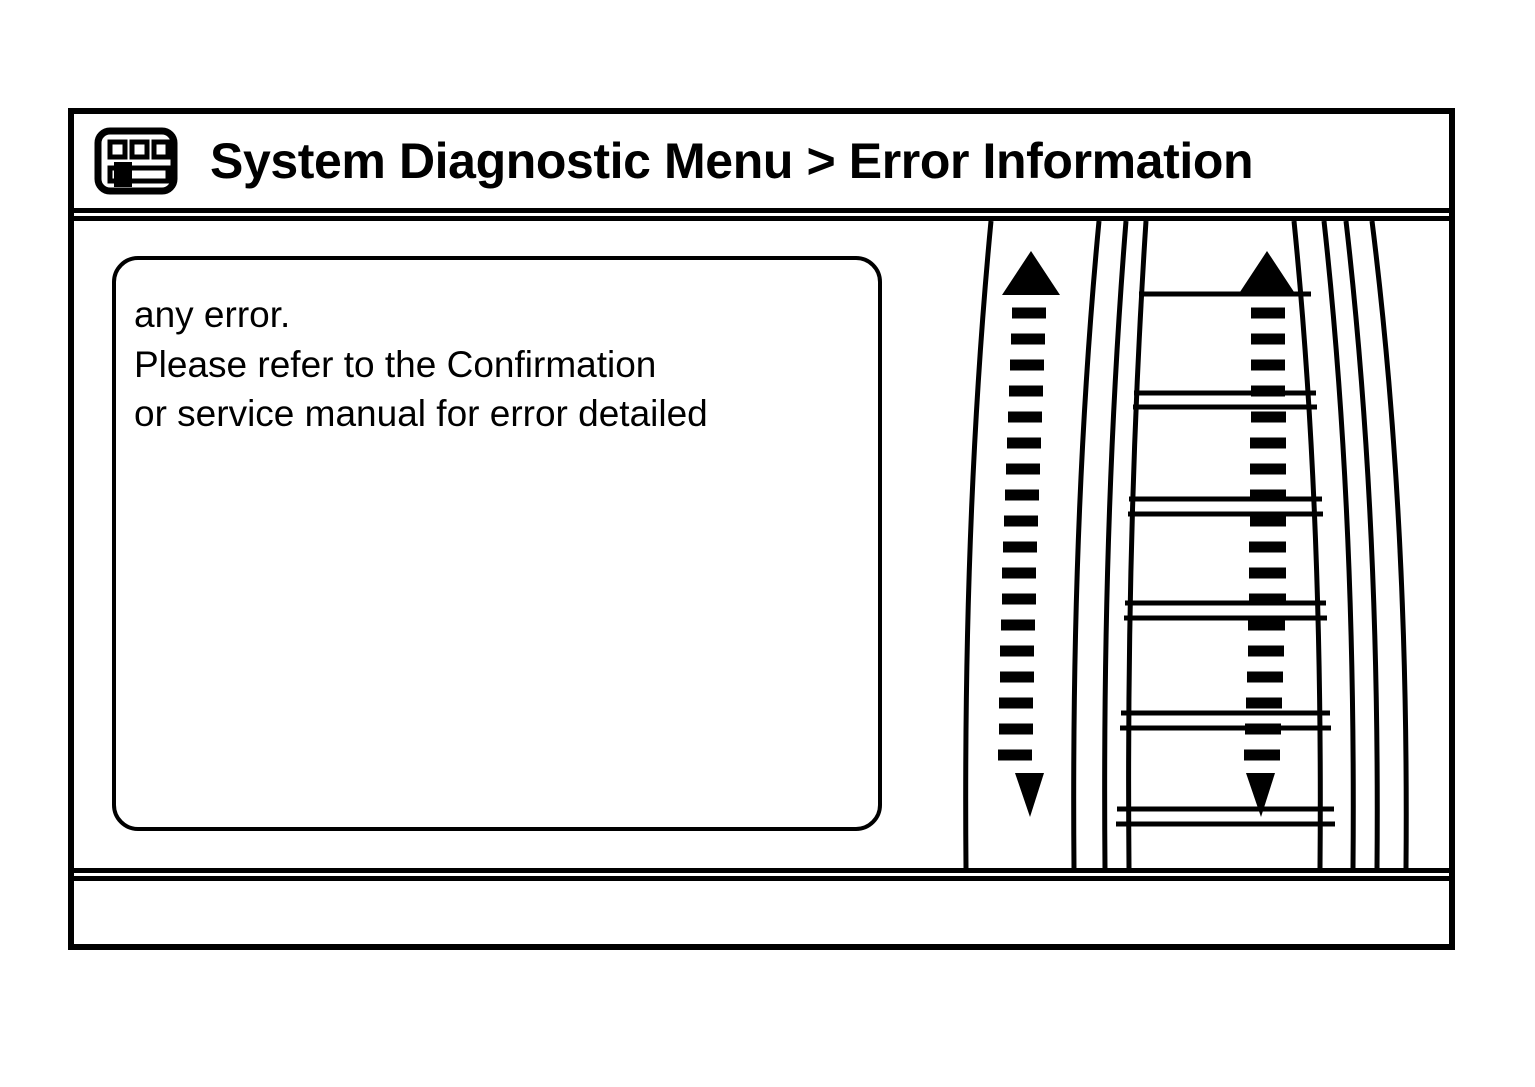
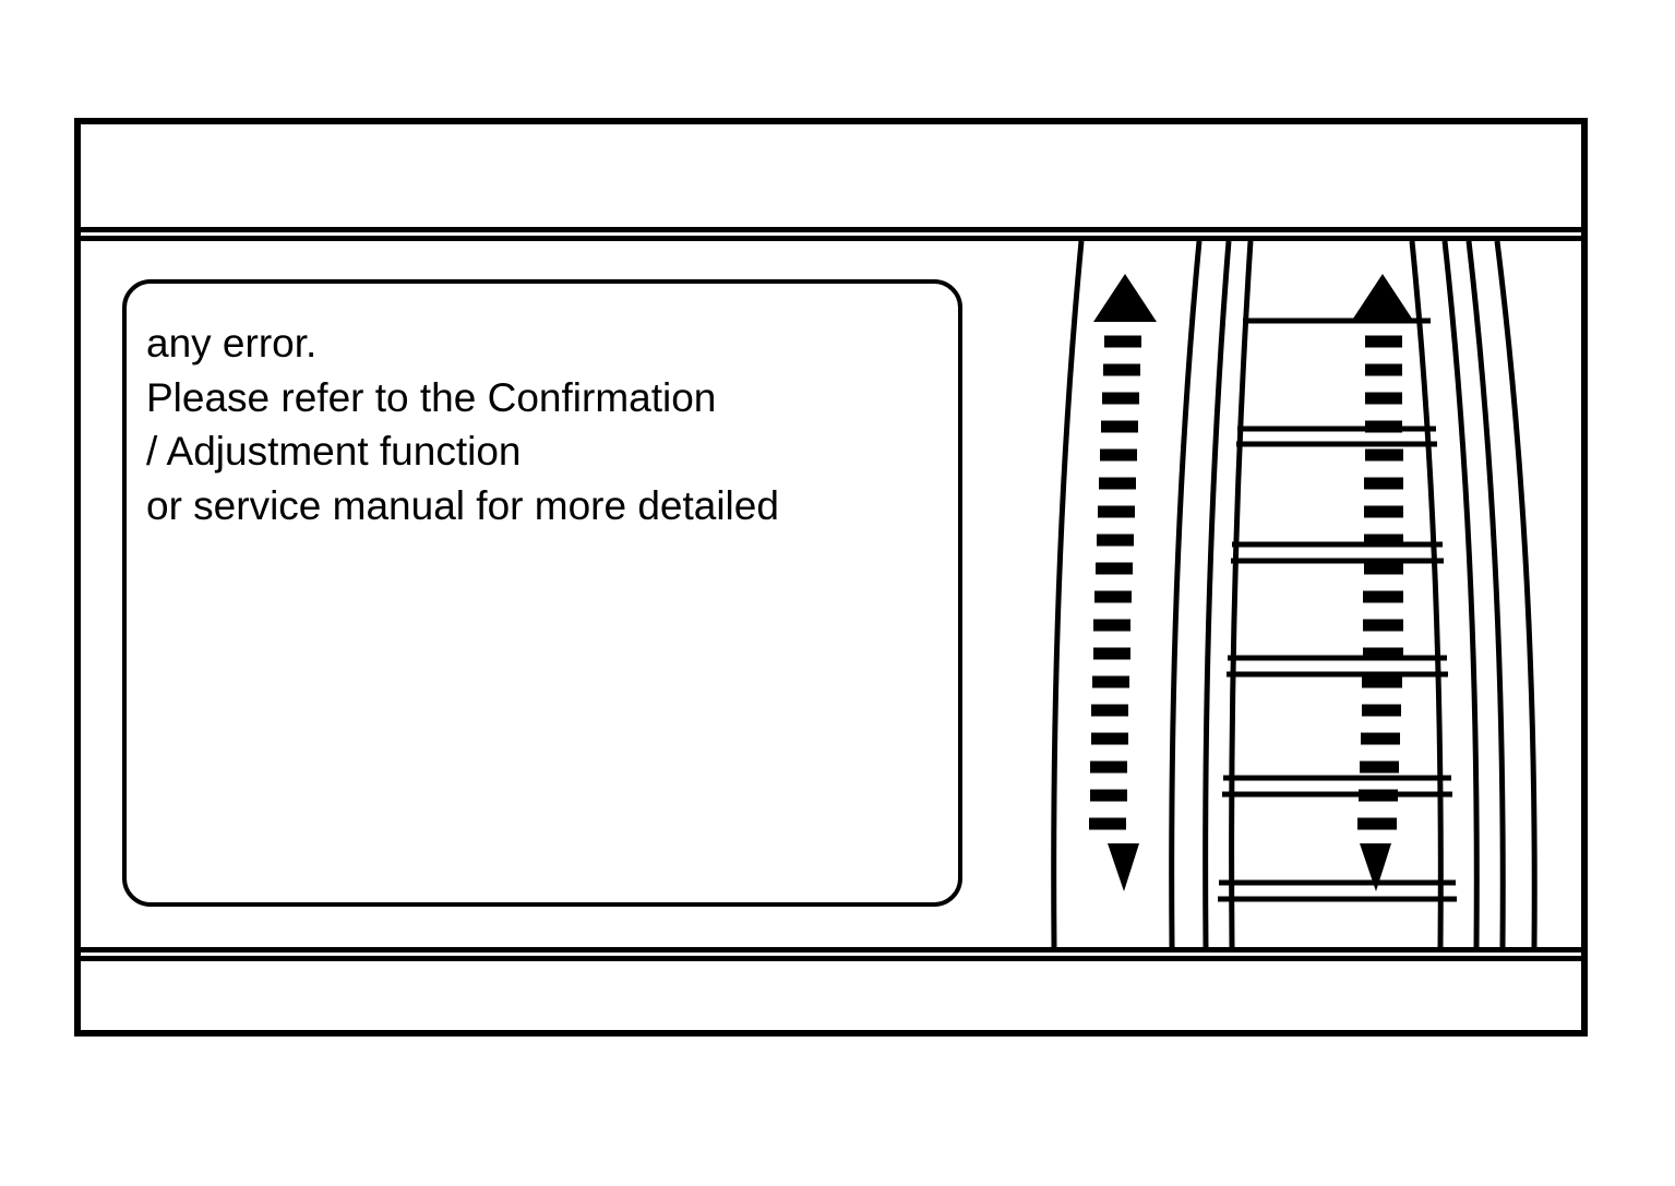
- System Diagnostic Menu > Error Information
  any error.
  Please refer to the Confirmation
+ / Adjustment function
- or service manual for error detailed
+ or service manual for more detailed
